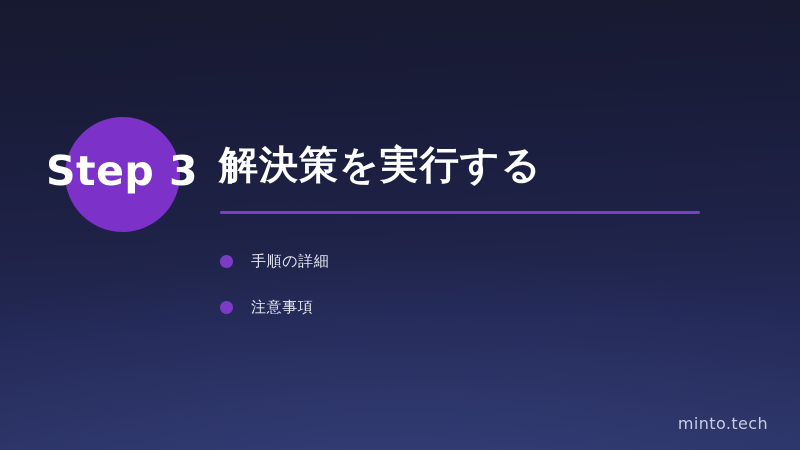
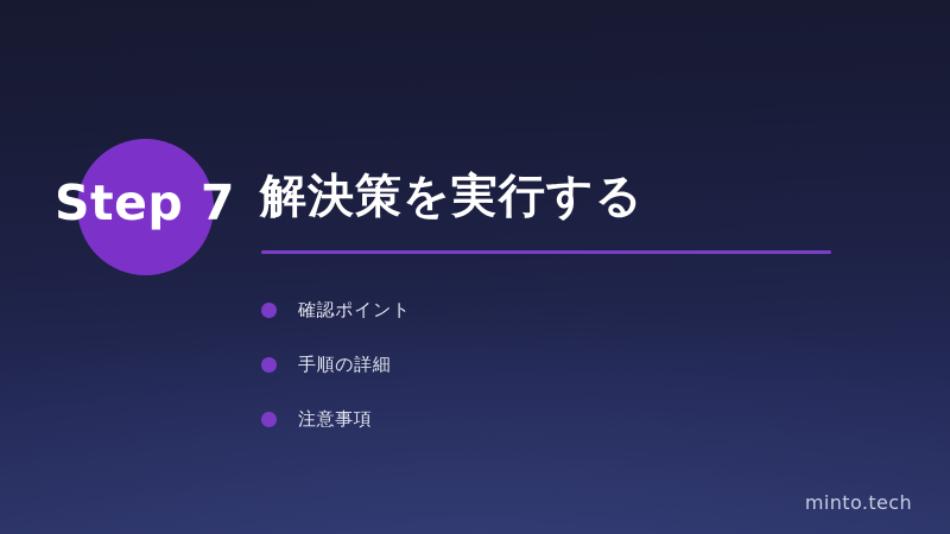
- Step 3
+ Step 7
  解決策を実行する
+ 確認ポイント
  手順の詳細
  注意事項
  minto.tech
